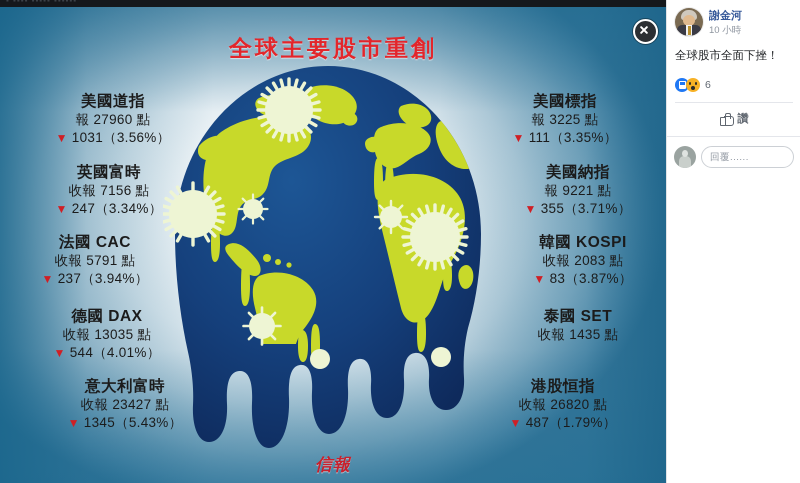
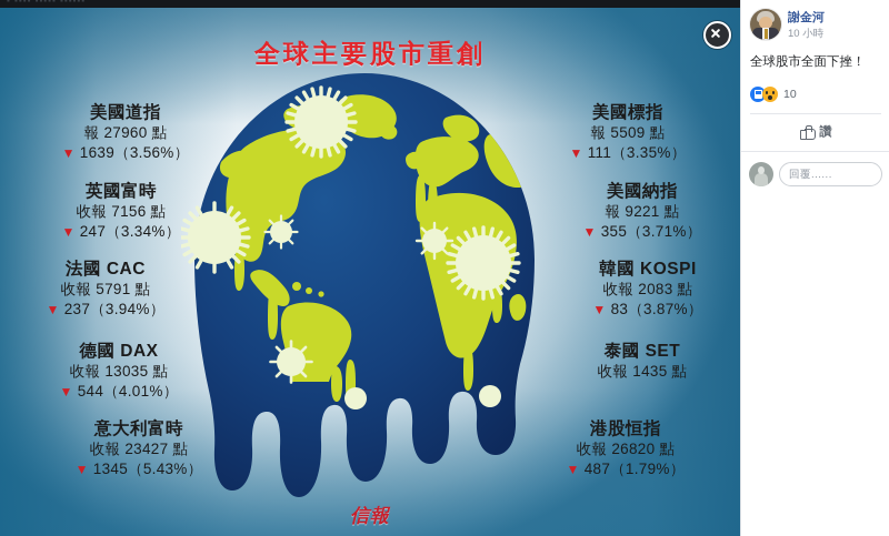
  ▪ ▪▪▪▪ ▪▪▪▪▪ ▪▪▪▪▪▪
  全球主要股市重創
  信報
  美國道指
  報 27960 點
- ▼ 1031（3.56%）
+ ▼ 1639（3.56%）
  英國富時
  收報 7156 點
  ▼ 247（3.34%）
  法國 CAC
  收報 5791 點
  ▼ 237（3.94%）
  德國 DAX
  收報 13035 點
  ▼ 544（4.01%）
  意大利富時
  收報 23427 點
  ▼ 1345（5.43%）
  美國標指
- 報 3225 點
+ 報 5509 點
  ▼ 111（3.35%）
  美國納指
  報 9221 點
  ▼ 355（3.71%）
  韓國 KOSPI
  收報 2083 點
  ▼ 83（3.87%）
  泰國 SET
  收報 1435 點
  港股恒指
  收報 26820 點
  ▼ 487（1.79%）
  謝金河
  10 小時
  全球股市全面下挫！
- 6
+ 10
  讚
  回覆......
